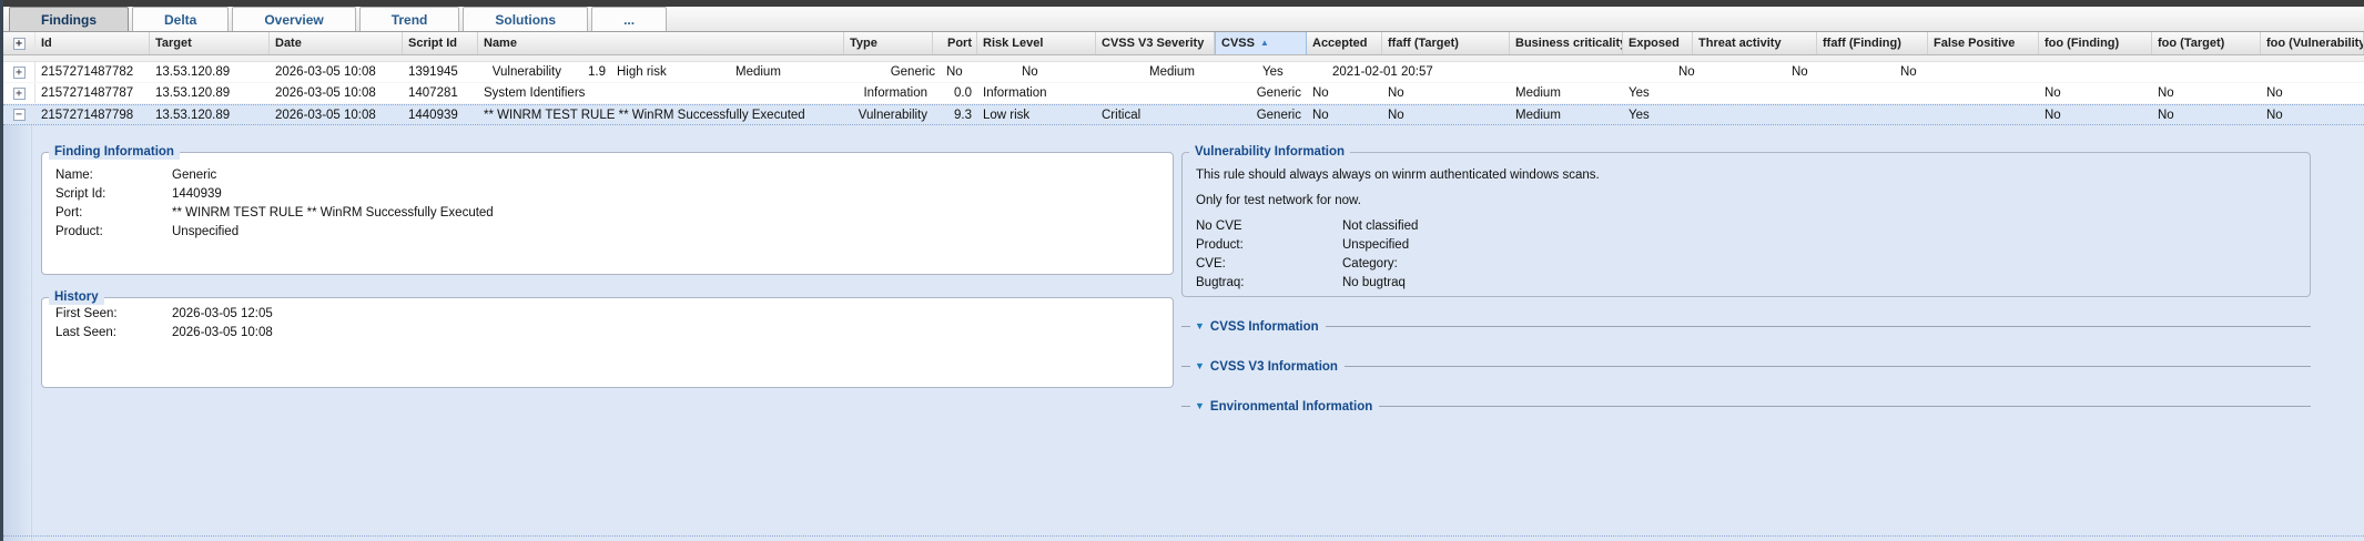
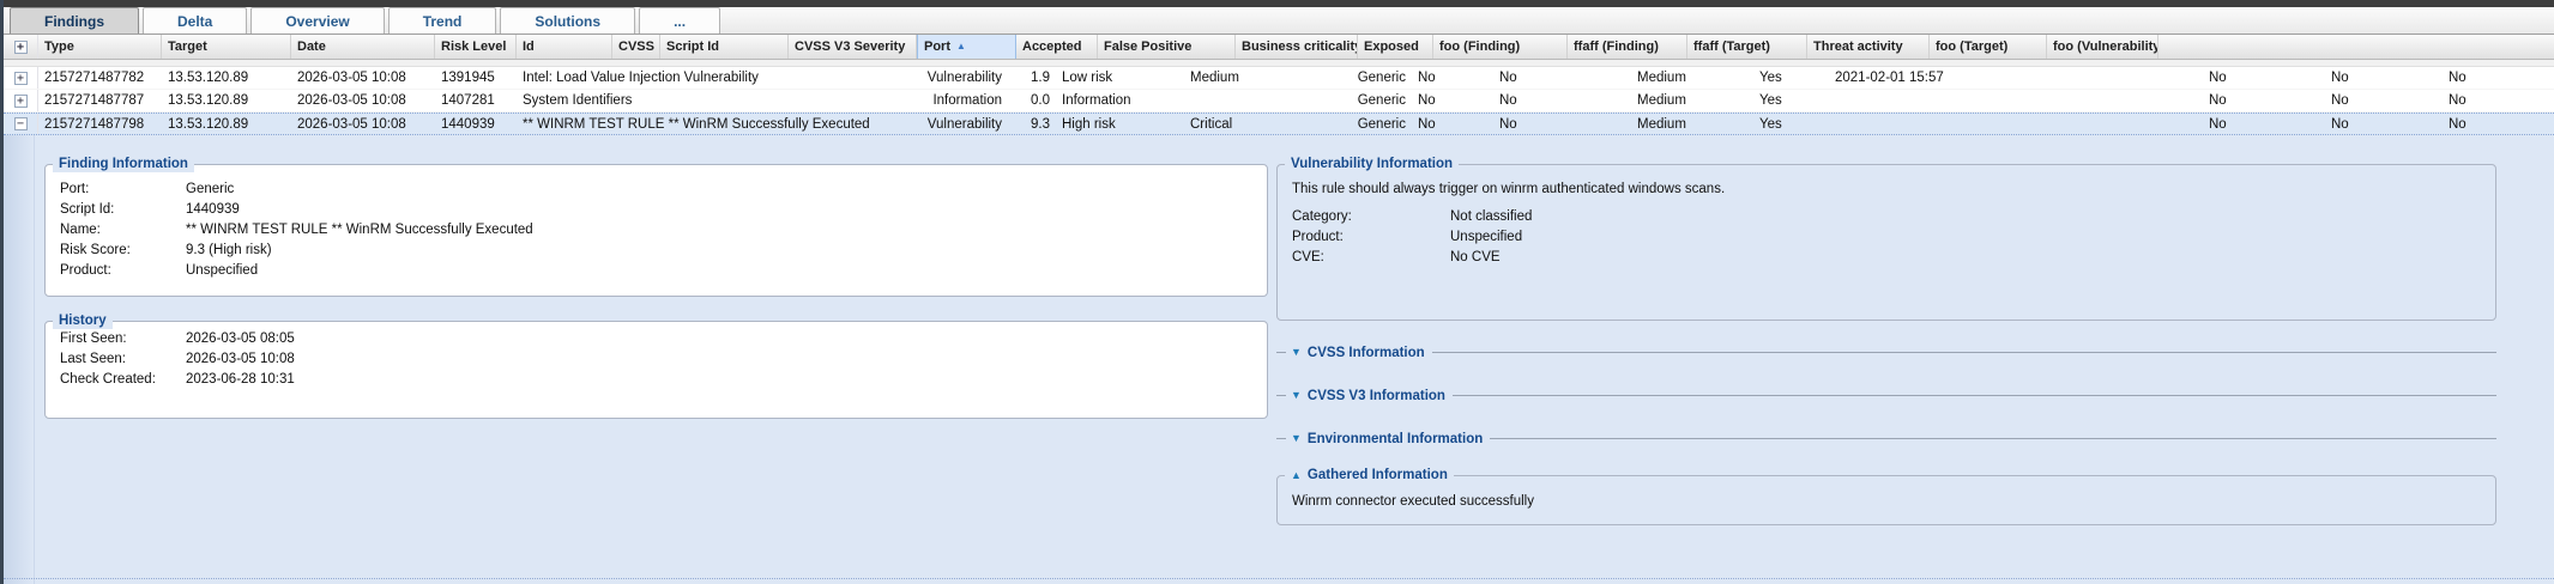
  Findings
  Delta
  Overview
  Trend
  Solutions
  ...
  +
- Id
+ Type
  Target
  Date
- Script Id
+ Risk Level
- Name
- Type
+ Id
- Port
+ CVSS
- Risk Level
+ Script Id
  CVSS V3 Severity
- CVSS ▲
+ Port ▲
  Accepted
- ffaff (Target)
+ False Positive
  Business criticalit
  Exposed
- Threat activity
+ foo (Finding)
  ffaff (Finding)
- False Positive
+ ffaff (Target)
- foo (Finding)
+ Threat activity
  foo (Target)
  foo (Vulnerability
  +
  2157271487782
  13.53.120.89
  2026-03-05 10:08
  1391945
+ Intel: Load Value Injection Vulnerability
  Vulnerability
  1.9
- High risk
+ Low risk
  Medium
  Generic
  No
  No
  Medium
  Yes
- 2021-02-01 20:57
+ 2021-02-01 15:57
  No
  No
  No
  +
  2157271487787
  13.53.120.89
  2026-03-05 10:08
  1407281
  System Identifiers
  Information
  0.0
  Information
  Generic
  No
  No
  Medium
  Yes
  No
  No
  No
  −
  2157271487798
  13.53.120.89
  2026-03-05 10:08
  1440939
  ** WINRM TEST RULE ** WinRM Successfully Executed
  Vulnerability
  9.3
- Low risk
+ High risk
  Critical
  Generic
  No
  No
  Medium
  Yes
  No
  No
  No
  Finding Information
- Name:
+ Port:
  Generic
  Script Id:
  1440939
- Port:
+ Name:
  ** WINRM TEST RULE ** WinRM Successfully Executed
+ Risk Score:
+ 9.3 (High risk)
  Product:
  Unspecified
  History
  First Seen:
- 2026-03-05 12:05
+ 2026-03-05 08:05
  Last Seen:
  2026-03-05 10:08
+ Check Created:
+ 2023-06-28 10:31
  Vulnerability Information
- This rule should always always on winrm authenticated windows scans.
+ This rule should always trigger on winrm authenticated windows scans.
- Only for test network for now.
- No CVE
+ Category:
  Not classified
  Product:
  Unspecified
  CVE:
- Category:
+ No CVE
- Bugtraq:
- No bugtraq
  ▼
  CVSS Information
  ▼
  CVSS V3 Information
  ▼
  Environmental Information
+ ▲ Gathered Information
+ Winrm connector executed successfully
